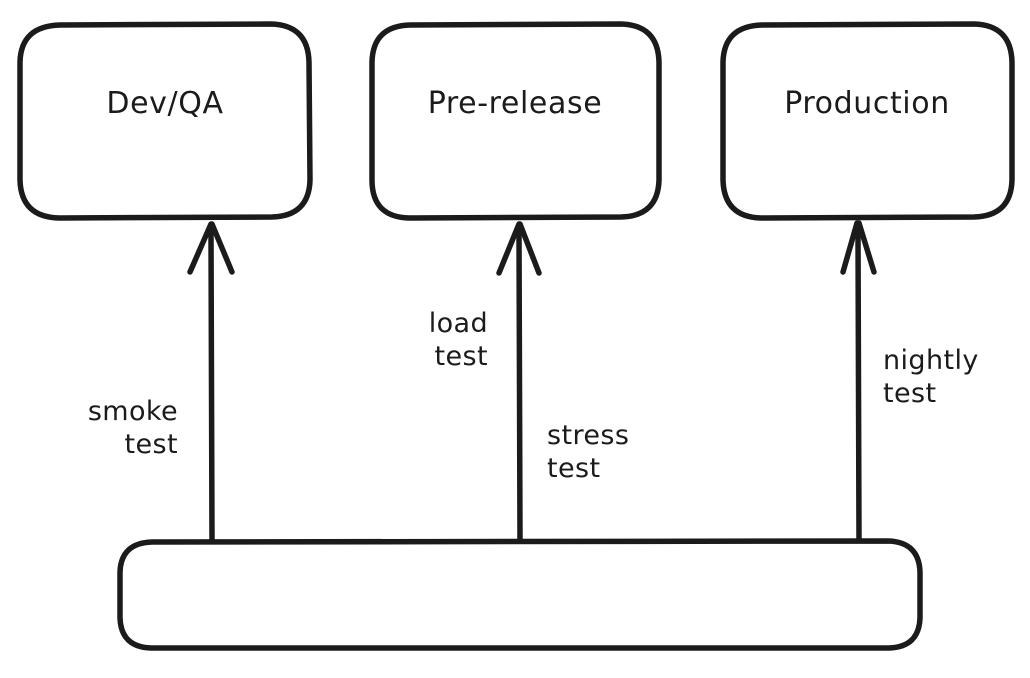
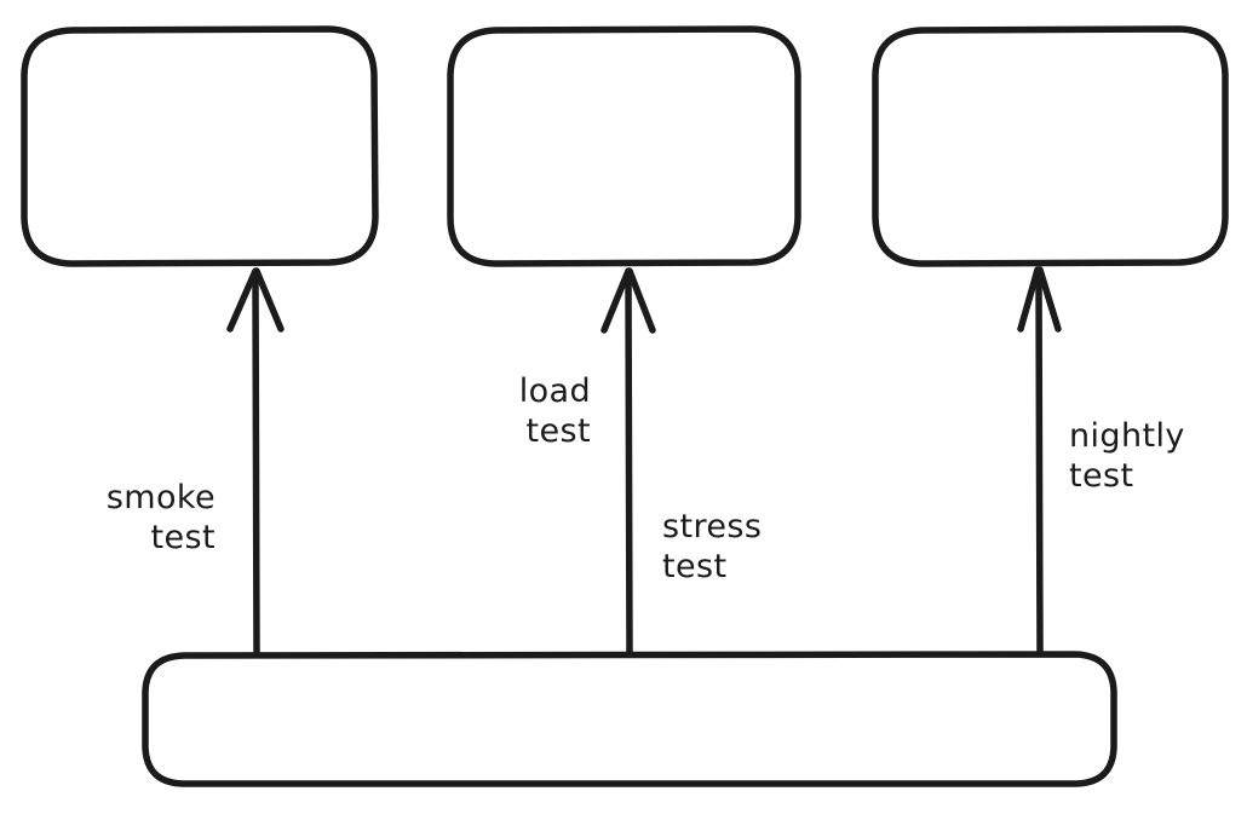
- Dev/QA
- Pre-release
- Production
  smoke
  test
  load
  test
  stress
  test
  nightly
  test
